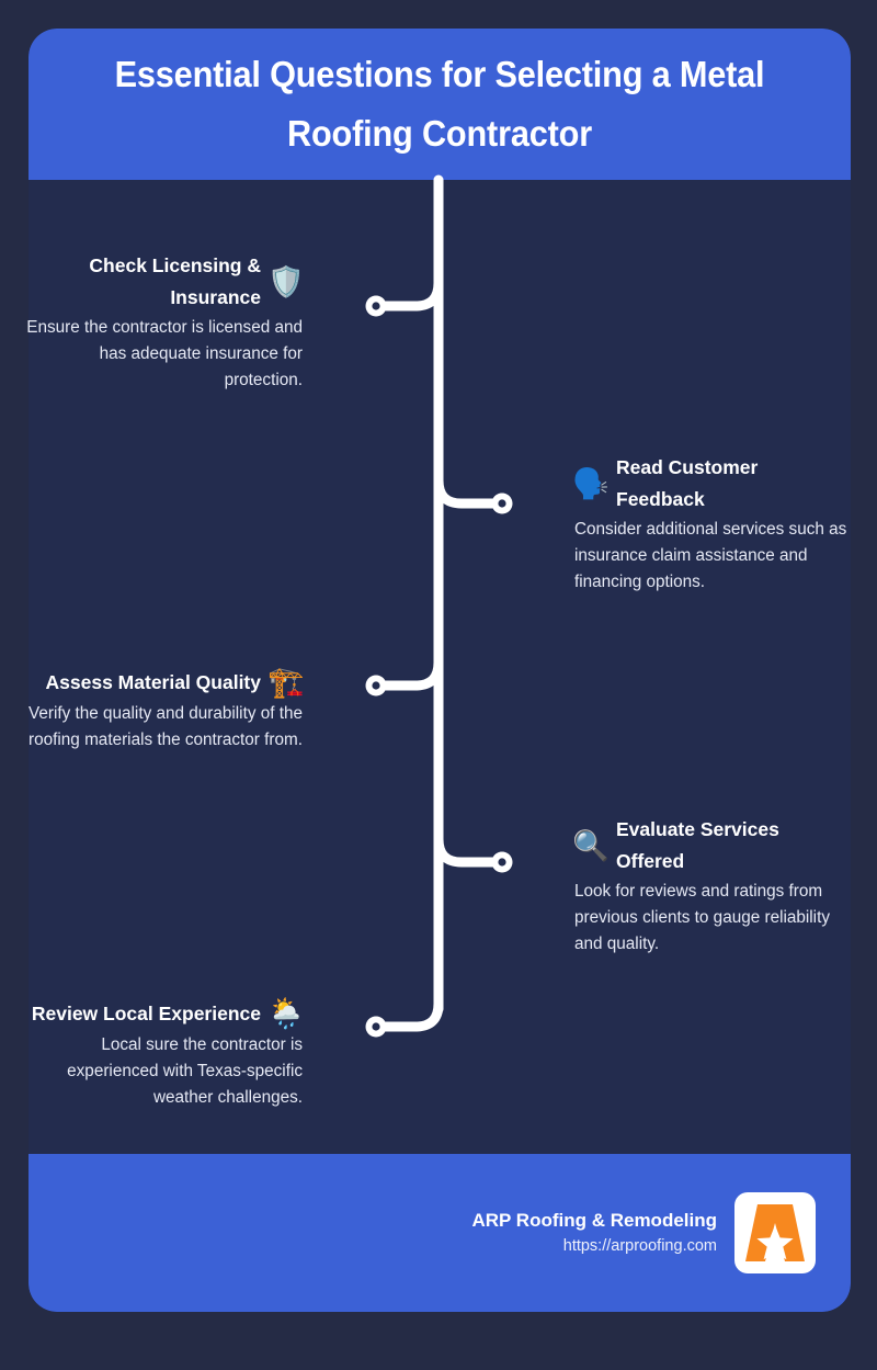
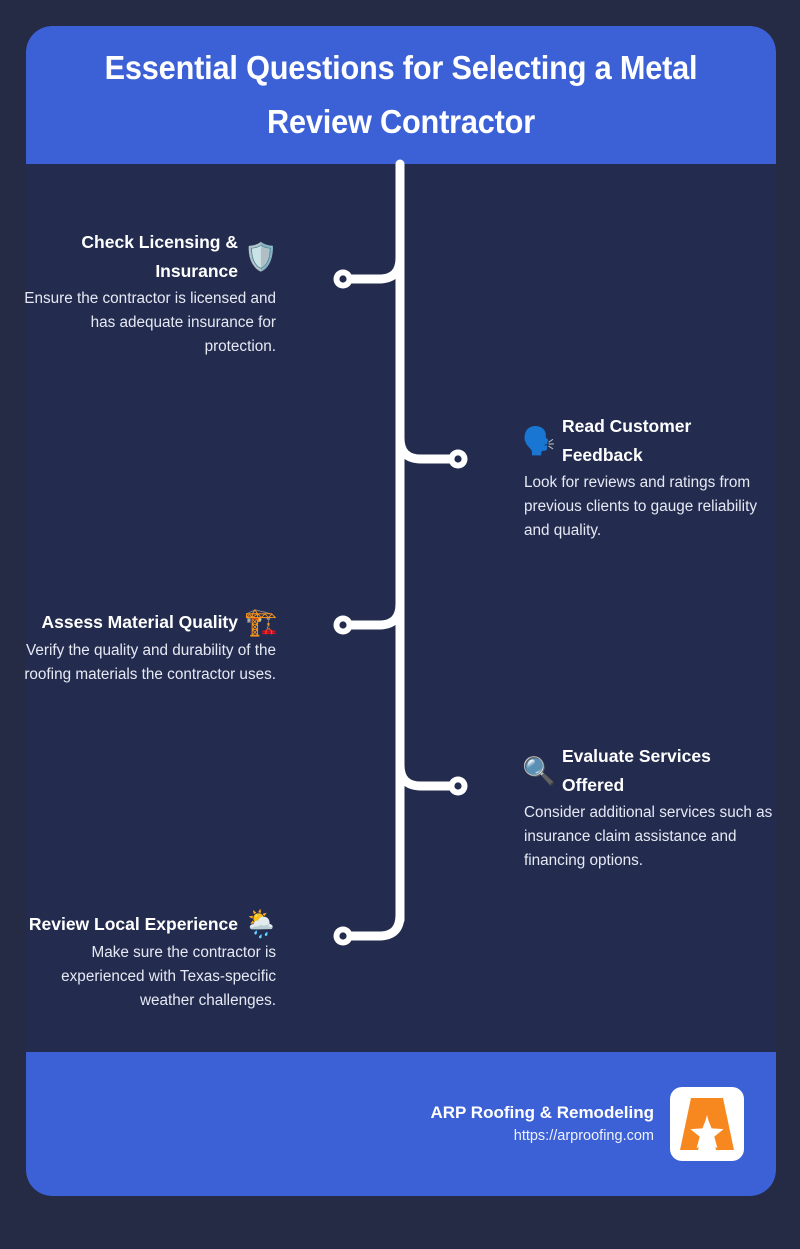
- Essential Questions for Selecting a Metal Roofing Contractor
+ Essential Questions for Selecting a Metal Review Contractor
  ARP Roofing & Remodeling
  https://arproofing.com
  Check Licensing & Insurance
  🛡️
  Ensure the contractor is licensed and has adequate insurance for protection.
  🗣️
  Read Customer Feedback
- Consider additional services such as insurance claim assistance and financing options.
+ Look for reviews and ratings from previous clients to gauge reliability and quality.
  Assess Material Quality
  🏗️
- Verify the quality and durability of the roofing materials the contractor from.
+ Verify the quality and durability of the roofing materials the contractor uses.
  🔍
  Evaluate Services Offered
- Look for reviews and ratings from previous clients to gauge reliability and quality.
+ Consider additional services such as insurance claim assistance and financing options.
  Review Local Experience
  🌦️
- Local sure the contractor is experienced with Texas-specific weather challenges.
+ Make sure the contractor is experienced with Texas-specific weather challenges.
